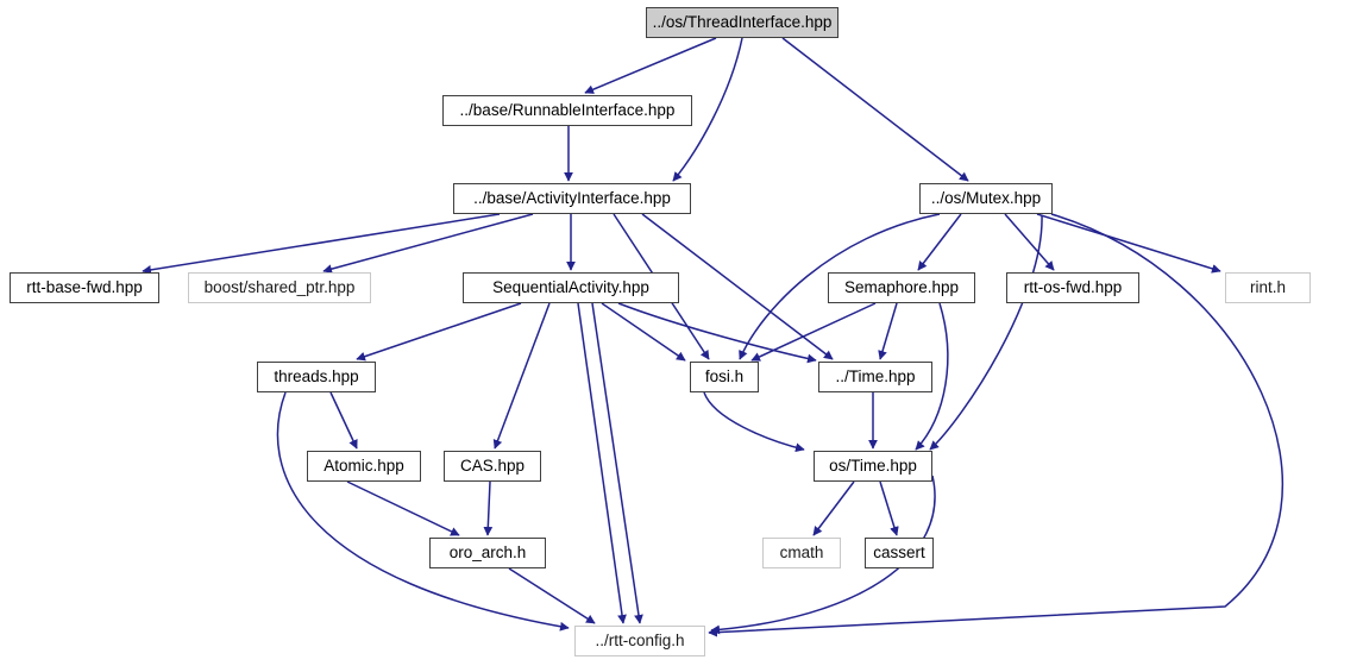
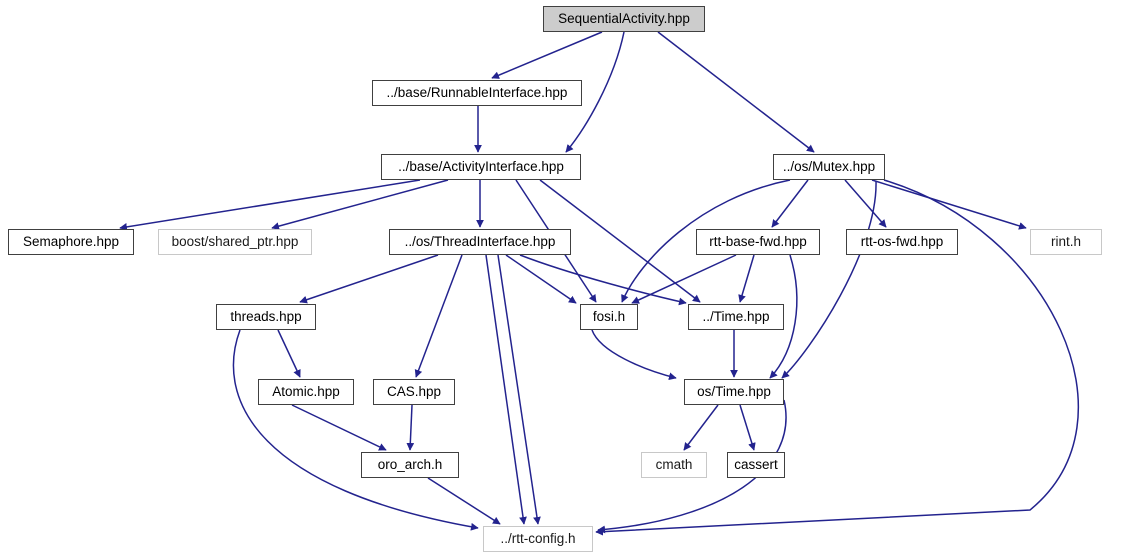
- ../os/ThreadInterface.hpp
+ SequentialActivity.hpp
  ../base/RunnableInterface.hpp
  ../base/ActivityInterface.hpp
  ../os/Mutex.hpp
- rtt-base-fwd.hpp
+ Semaphore.hpp
  boost/shared_ptr.hpp
- SequentialActivity.hpp
+ ../os/ThreadInterface.hpp
- Semaphore.hpp
+ rtt-base-fwd.hpp
  rtt-os-fwd.hpp
  rint.h
  threads.hpp
  fosi.h
  ../Time.hpp
  Atomic.hpp
  CAS.hpp
  os/Time.hpp
  oro_arch.h
  cmath
  cassert
  ../rtt-config.h
